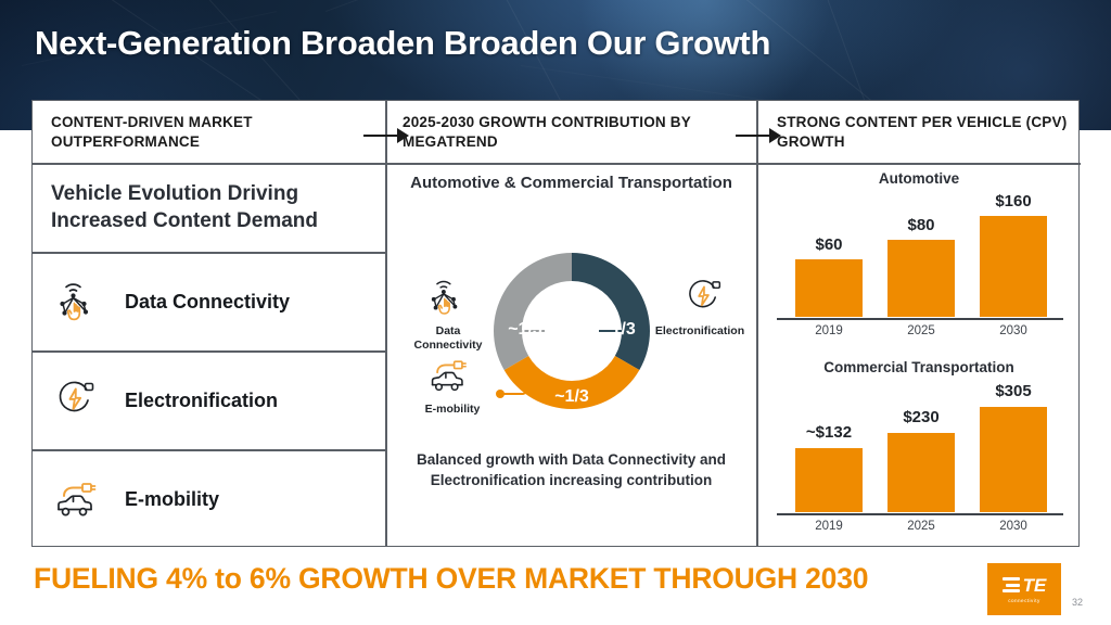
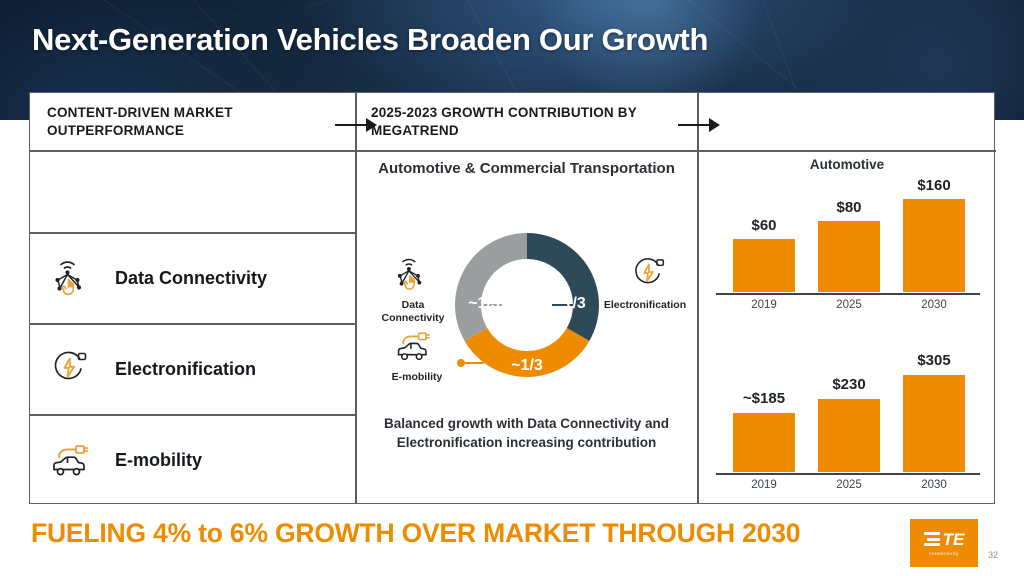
- Next-Generation Broaden Broaden Our Growth
+ Next-Generation Vehicles Broaden Our Growth
  CONTENT-DRIVEN MARKET OUTPERFORMANCE
- 2025-2030 GROWTH CONTRIBUTION BY MEGATREND
+ 2025-2023 GROWTH CONTRIBUTION BY MEGATREND
- STRONG CONTENT PER VEHICLE (CPV) GROWTH
- Vehicle Evolution Driving Increased Content Demand
  Data Connectivity
  Electronification
  E-mobility
  Automotive & Commercial Transportation
  ~1/3
  ~1/3
  ~1/3
  Data Connectivity
  Electronification
  E-mobility
  Balanced growth with Data Connectivity and Electronification increasing contribution
  Automotive
  $60
  $80
  $160
  2019
  2025
  2030
- Commercial Transportation
- ~$132
+ ~$185
  $230
  $305
  2019
  2025
  2030
  FUELING 4% to 6% GROWTH OVER MARKET THROUGH 2030
  TE
  32
